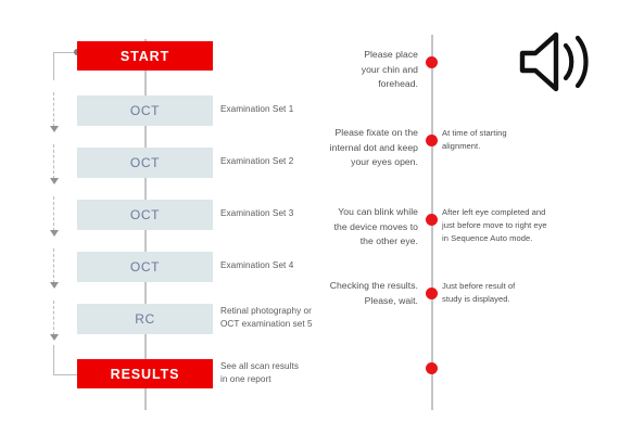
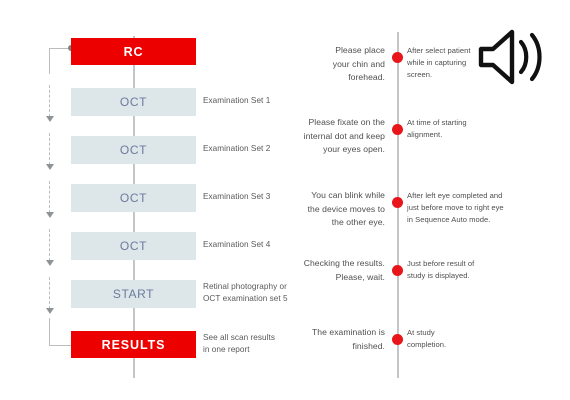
- START
+ RC
  OCT
  Examination Set 1
  OCT
  Examination Set 2
  OCT
  Examination Set 3
  OCT
  Examination Set 4
- RC
+ START
  Retinal photography or
  OCT examination set 5
  RESULTS
  See all scan results
  in one report
  Please place
  your chin and
  forehead.
+ After select patient
+ while in capturing
+ screen.
  Please fixate on the
  internal dot and keep
  your eyes open.
  At time of starting
  alignment.
  You can blink while
  the device moves to
  the other eye.
  After left eye completed and
  just before move to right eye
  in Sequence Auto mode.
  Checking the results.
  Please, wait.
  Just before result of
  study is displayed.
+ The examination is
+ finished.
+ At study
+ completion.
